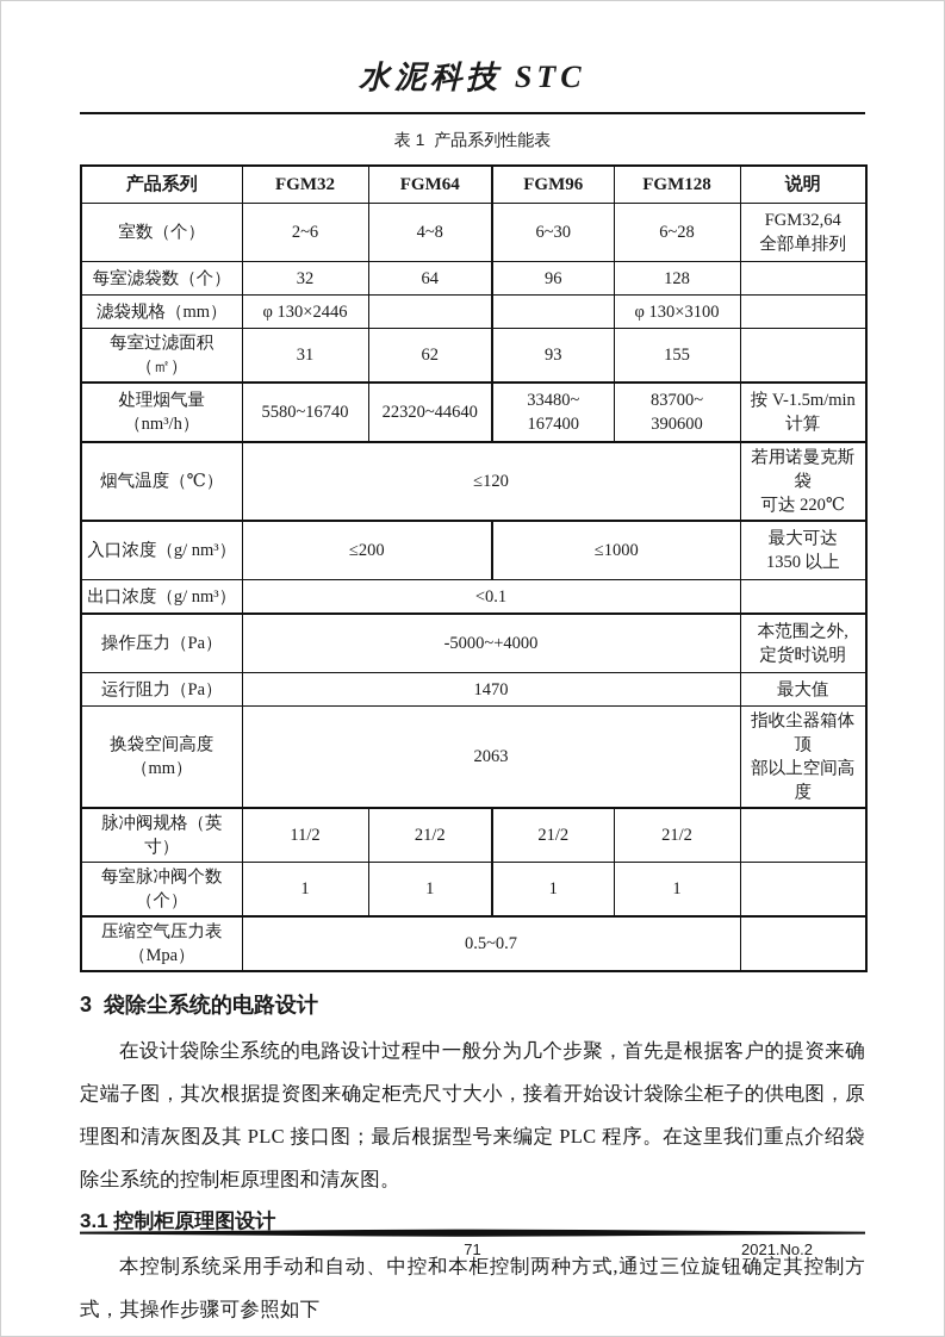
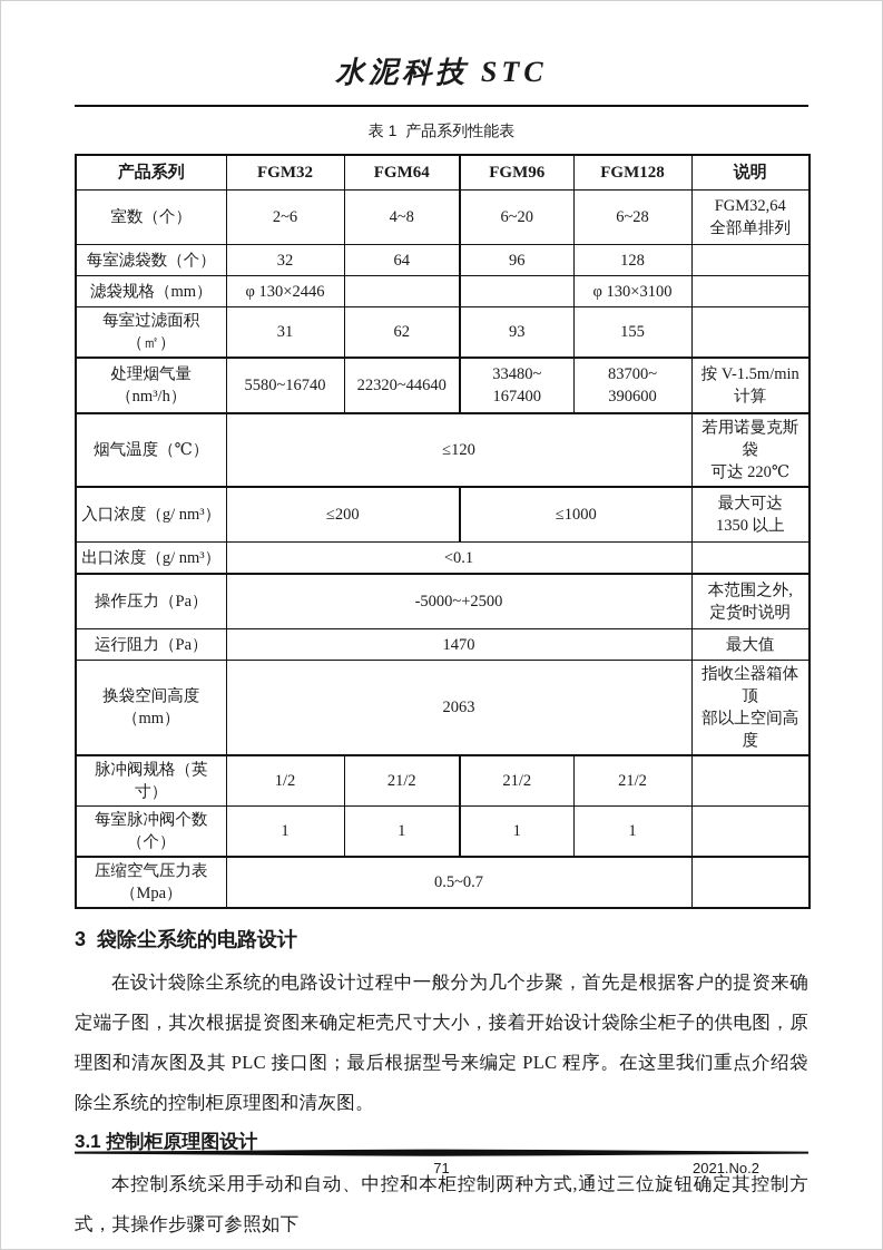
  水泥科技 STC
  表 1 产品系列性能表
  产品系列	FGM32	FGM64	FGM96	FGM128	说明
- 室数（个）	2~6	4~8	6~30	6~28	FGM32,64 全部单排列
+ 室数（个）	2~6	4~8	6~20	6~28	FGM32,64 全部单排列
  每室滤袋数（个）	32	64	96	128
  滤袋规格（mm）	φ 130×2446			φ 130×3100
  每室过滤面积（㎡）	31	62	93	155
  处理烟气量 （nm³/h）	5580~16740	22320~44640	33480~ 167400	83700~ 390600	按 V-1.5m/min 计算
  烟气温度（℃）	≤120	若用诺曼克斯袋 可达 220℃
  入口浓度（g/ nm³）	≤200	≤1000	最大可达 1350 以上
  出口浓度（g/ nm³）	<0.1
- 操作压力（Pa）	-5000~+4000	本范围之外, 定货时说明
+ 操作压力（Pa）	-5000~+2500	本范围之外, 定货时说明
  运行阻力（Pa）	1470	最大值
  换袋空间高度（mm）	2063	指收尘器箱体顶 部以上空间高度
- 脉冲阀规格（英寸）	11/2	21/2	21/2	21/2
+ 脉冲阀规格（英寸）	1/2	21/2	21/2	21/2
  每室脉冲阀个数 （个）	1	1	1	1
  压缩空气压力表 （Mpa）	0.5~0.7
  3 袋除尘系统的电路设计
  在设计袋除尘系统的电路设计过程中一般分为几个步聚，首先是根据客户的提资来确定端子图，其次根据提资图来确定柜壳尺寸大小，接着开始设计袋除尘柜子的供电图，原理图和清灰图及其 PLC 接口图；最后根据型号来编定 PLC 程序。在这里我们重点介绍袋除尘系统的控制柜原理图和清灰图。
  3.1 控制柜原理图设计
  本控制系统采用手动和自动、中控和本柜控制两种方式,通过三位旋钮确定其控制方式，其操作步骤可参照如下
  71
  2021.No.2
